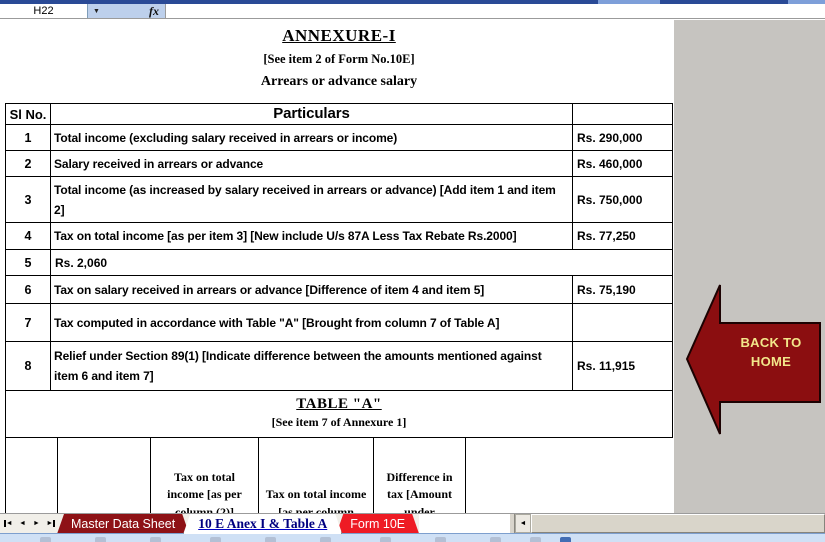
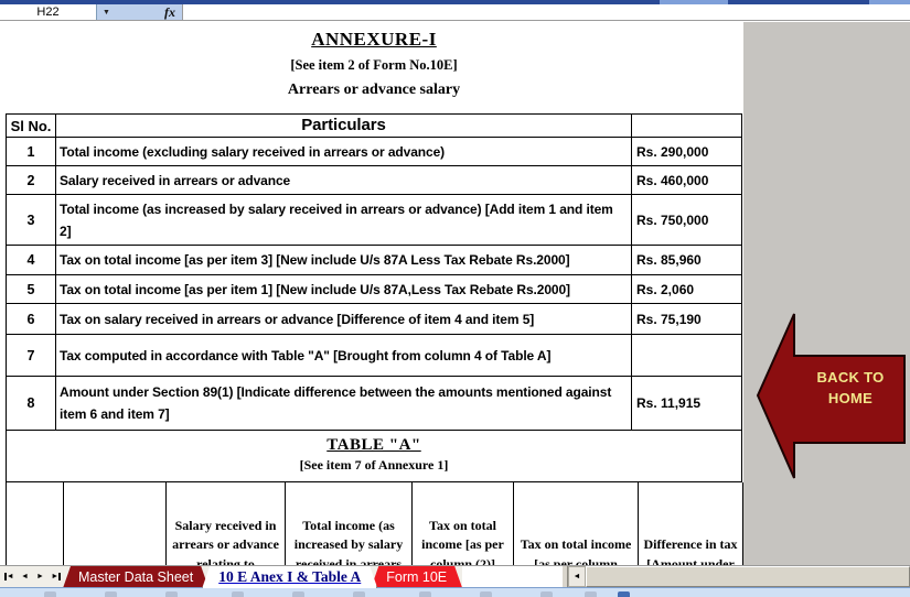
  H22
  fx
  ANNEXURE-I
  [See item 2 of Form No.10E]
  Arrears or advance salary
  Sl No.
  Particulars
  1
- Total income (excluding salary received in arrears or income)
+ Total income (excluding salary received in arrears or advance)
  Rs. 290,000
  2
  Salary received in arrears or advance
  Rs. 460,000
  3
  Total income (as increased by salary received in arrears or advance) [Add item 1 and item 2]
  Rs. 750,000
  4
  Tax on total income [as per item 3] [New include U/s 87A Less Tax Rebate Rs.2000]
- Rs. 77,250
+ Rs. 85,960
  5
+ Tax on total income [as per item 1] [New include U/s 87A,Less Tax Rebate Rs.2000]
  Rs. 2,060
  6
  Tax on salary received in arrears or advance [Difference of item 4 and item 5]
  Rs. 75,190
  7
- Tax computed in accordance with Table "A" [Brought from column 7 of Table A]
+ Tax computed in accordance with Table "A" [Brought from column 4 of Table A]
  8
- Relief under Section 89(1) [Indicate difference between the amounts mentioned against item 6 and item 7]
+ Amount under Section 89(1) [Indicate difference between the amounts mentioned against item 6 and item 7]
  Rs. 11,915
  TABLE "A"
  [See item 7 of Annexure 1]
+ Salary received in arrears or advance relating to
+ Total income (as increased by salary received in arrears
  Tax on total income [as per column (2)]
  Tax on total income [as per column
  Difference in tax [Amount under
  BACK TO HOME
  Master Data Sheet
  10 E Anex I & Table A
  Form 10E
